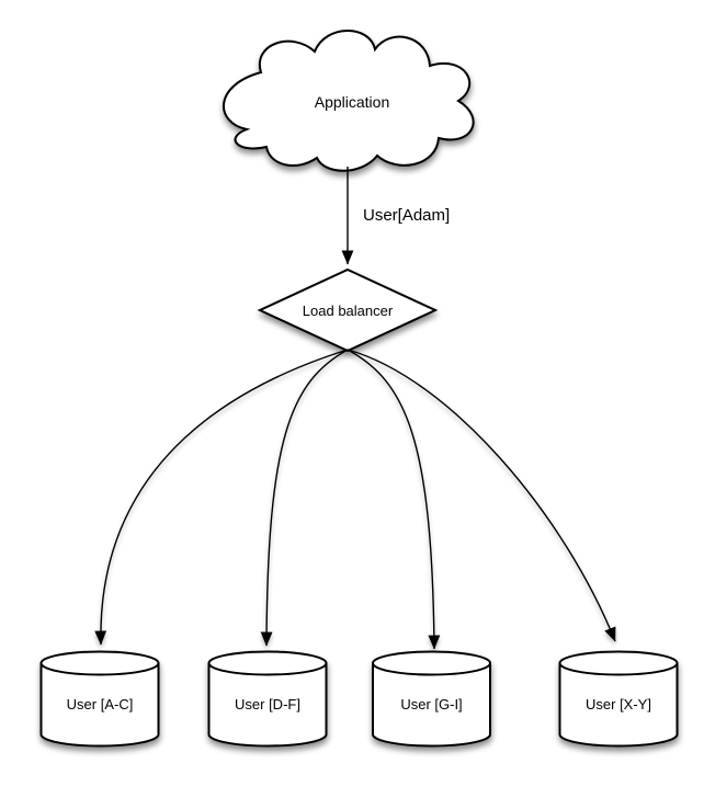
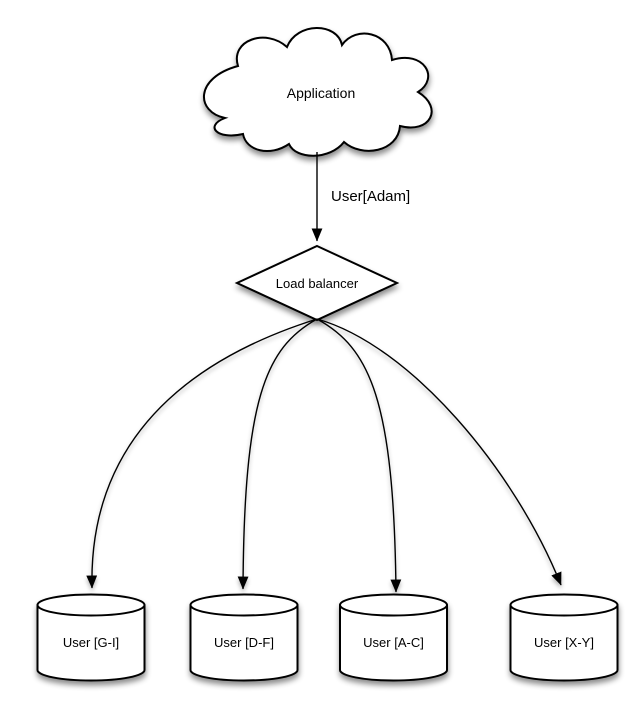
  Application
  User[Adam]
  Load balancer
- User [A-C]
+ User [G-I]
  User [D-F]
- User [G-I]
+ User [A-C]
  User [X-Y]
